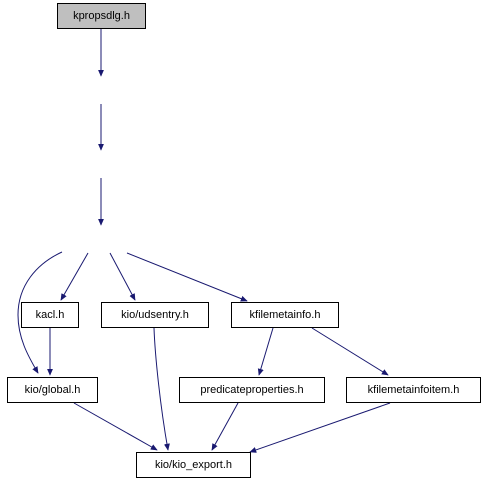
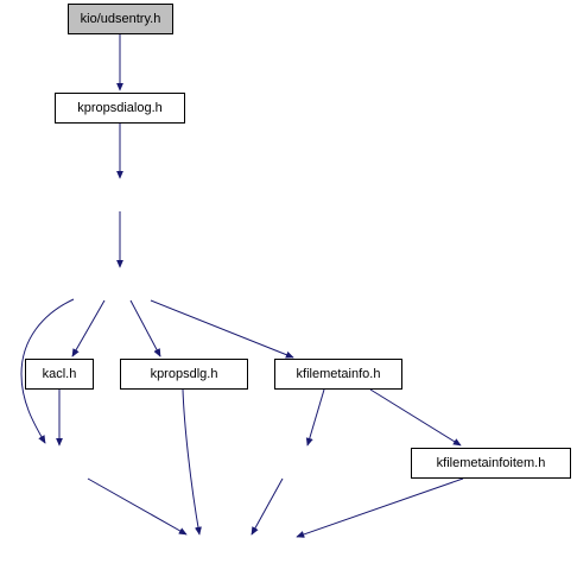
- kpropsdlg.h
+ kio/udsentry.h
+ kpropsdialog.h
  kacl.h
- kio/udsentry.h
+ kpropsdlg.h
  kfilemetainfo.h
- kio/global.h
- predicateproperties.h
  kfilemetainfoitem.h
- kio/kio_export.h
